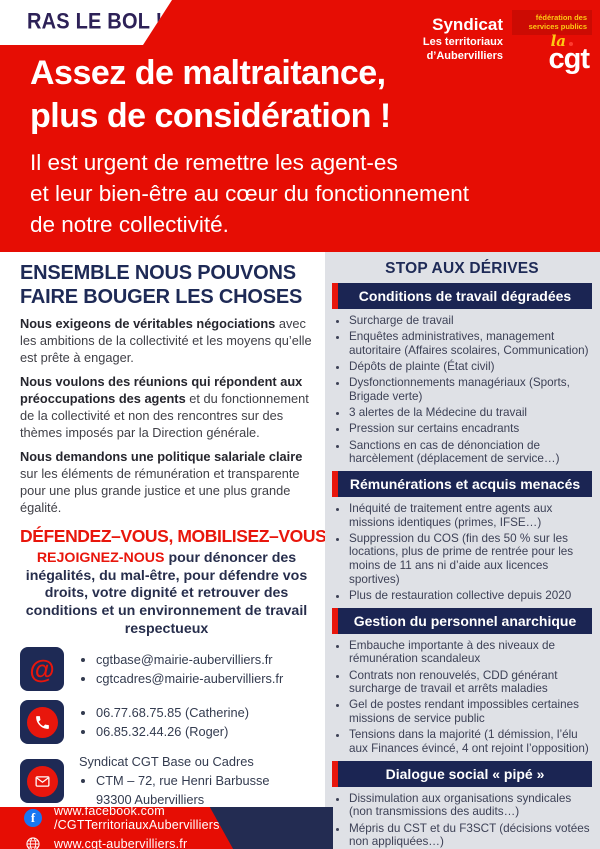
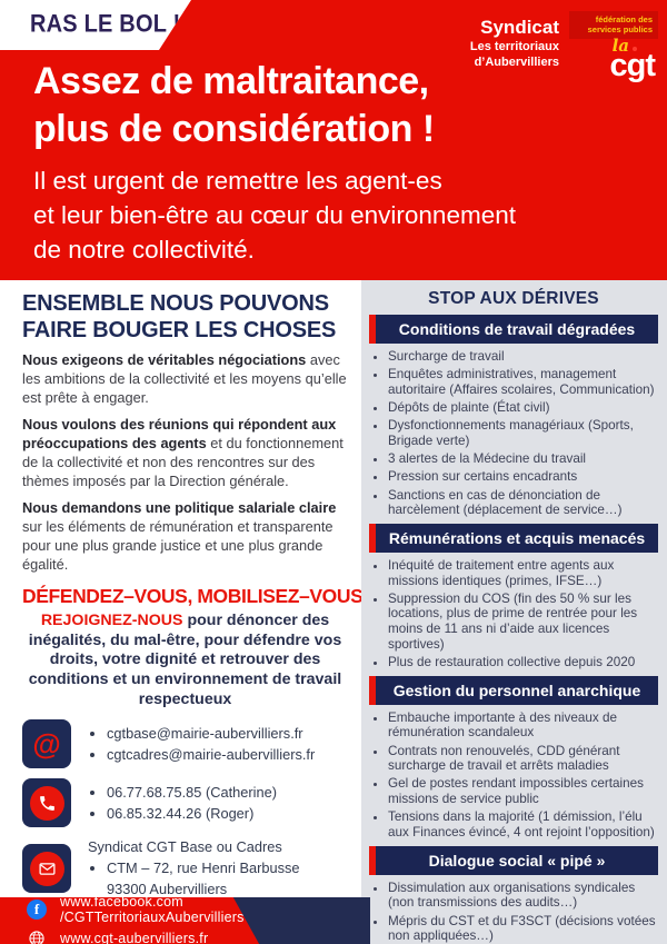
  RAS LE BOL
  Syndicat
  Les territoriaux
  d’Aubervilliers
  fédération des services publics
  la
  cgt
  Assez de maltraitance,
  plus de considération !
  Il est urgent de remettre les agent-es
- et leur bien-être au cœur du fonctionnement
+ et leur bien-être au cœur du environnement
  de notre collectivité.
  ENSEMBLE NOUS POUVONS
  FAIRE BOUGER LES CHOSES
  Nous exigeons de véritables négociations avec les ambitions de la collectivité et les moyens qu’elle est prête à engager.
  Nous voulons des réunions qui répondent aux préoccupations des agents et du fonctionnement de la collectivité et non des rencontres sur des thèmes imposés par la Direction générale.
  Nous demandons une politique salariale claire sur les éléments de rémunération et transparente pour une plus grande justice et une plus grande égalité.
  DÉFENDEZ–VOUS, MOBILISEZ–VOUS
  REJOIGNEZ-NOUS pour dénoncer des inégalités, du mal-être, pour défendre vos droits, votre dignité et retrouver des conditions et un environnement de travail respectueux
  cgtbase@mairie-aubervilliers.fr
  cgtcadres@mairie-aubervilliers.fr
  06.77.68.75.85 (Catherine)
  06.85.32.44.26 (Roger)
  Syndicat CGT Base ou Cadres
  CTM – 72, rue Henri Barbusse
  93300 Aubervilliers
  STOP AUX DÉRIVES
  Conditions de travail dégradées
  Surcharge de travail
  Enquêtes administratives, management autoritaire (Affaires scolaires, Communication)
  Dépôts de plainte (État civil)
  Dysfonctionnements managériaux (Sports, Brigade verte)
  3 alertes de la Médecine du travail
  Pression sur certains encadrants
  Sanctions en cas de dénonciation de harcèlement (déplacement de service…)
  Rémunérations et acquis menacés
  Inéquité de traitement entre agents aux missions identiques (primes, IFSE…)
  Suppression du COS (fin des 50 % sur les locations, plus de prime de rentrée pour les moins de 11 ans ni d’aide aux licences sportives)
  Plus de restauration collective depuis 2020
  Gestion du personnel anarchique
  Embauche importante à des niveaux de rémunération scandaleux
  Contrats non renouvelés, CDD générant surcharge de travail et arrêts maladies
  Gel de postes rendant impossibles certaines missions de service public
  Tensions dans la majorité (1 démission, l’élu aux Finances évincé, 4 ont rejoint l’opposition)
  Dialogue social « pipé »
  Dissimulation aux organisations syndicales (non transmissions des audits…)
  Mépris du CST et du F3SCT (décisions votées non appliquées…)
  www.facebook.com /CGTTerritoriauxAubervilliers
  www.cgt-aubervilliers.fr
